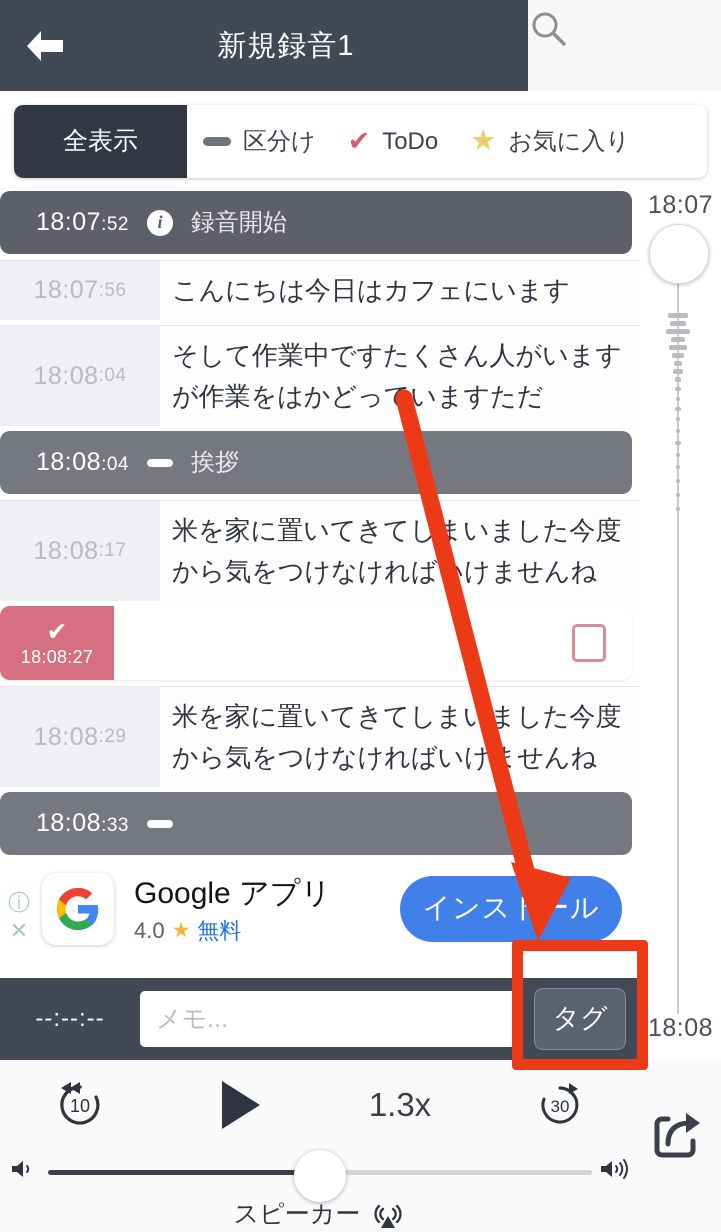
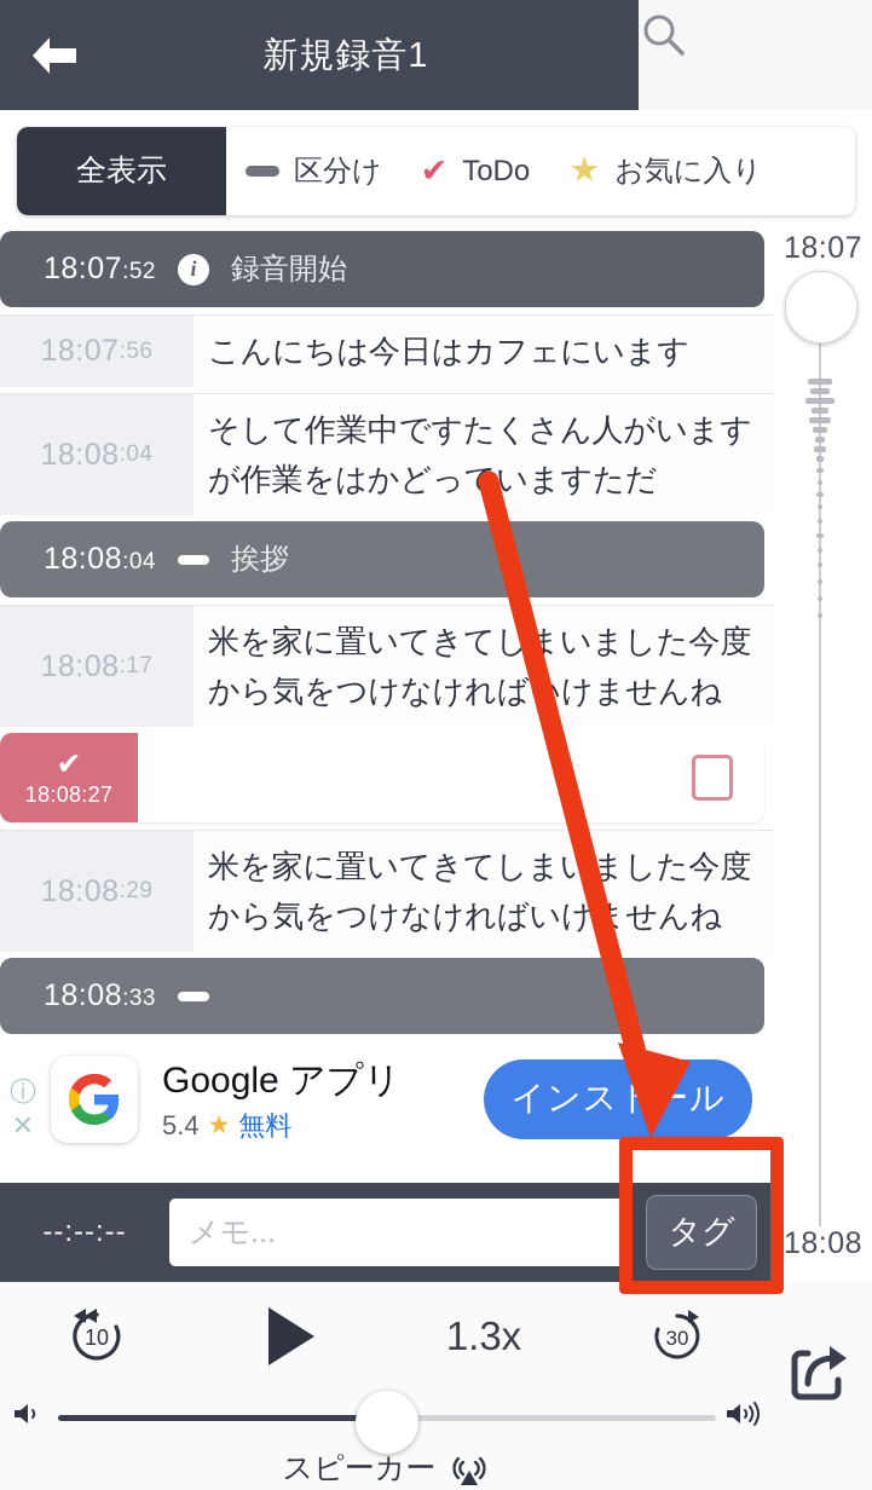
  新規録音1
  全表示
  区分け
  ✔
  ToDo
  ★
  お気に入り
  18:07:52
  i
  録音開始
  18:07
  :56
  こんにちは今日はカフェにいます
  18:08
  :04
  そして作業中ですたくさん人がいますが作業をはかどっいますただ
  18:08:04
  挨拶
  18:08
  :17
  米を家に置いてきてしまいました今度から気をつけなければけませんね
  ✔
  18:08:27
  18:08
  :29
  米を家に置いてきてしまいました今度から気をつけなければいけせんね
  18:08:33
  18:07
  18:08
  ⓘ
  ✕
  Google アプリ
- 4.0
+ 5.4
  ★
  無料
  インストル
  --:--:--
  メモ...
  タグ
  10
  1.3x
  30
  スピーカー
